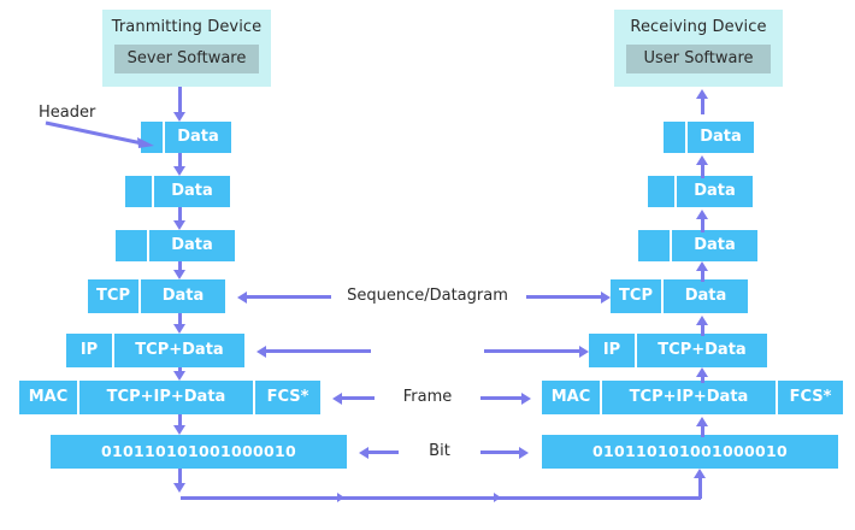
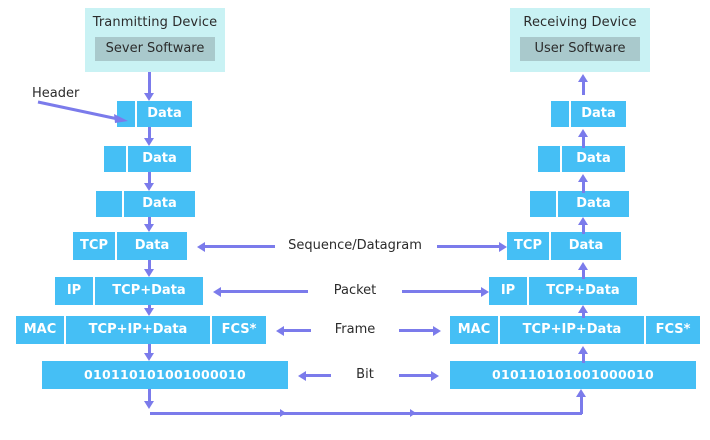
  Tranmitting Device
  Sever Software
  Receiving Device
  User Software
  Data
  Data
  Data
  TCP
  Data
  IP
  TCP+Data
  MAC
  TCP+IP+Data
  FCS*
  010110101001000010
  Data
  Data
  Data
  TCP
  Data
  IP
  TCP+Data
  MAC
  TCP+IP+Data
  FCS*
  010110101001000010
  Header
  Sequence/Datagram
+ Packet
  Frame
  Bit
